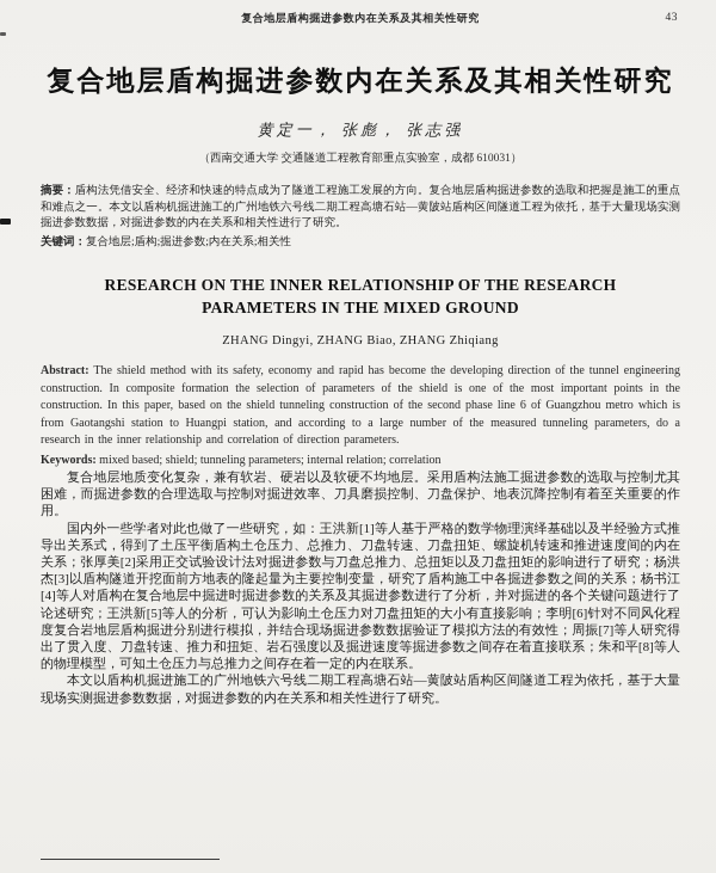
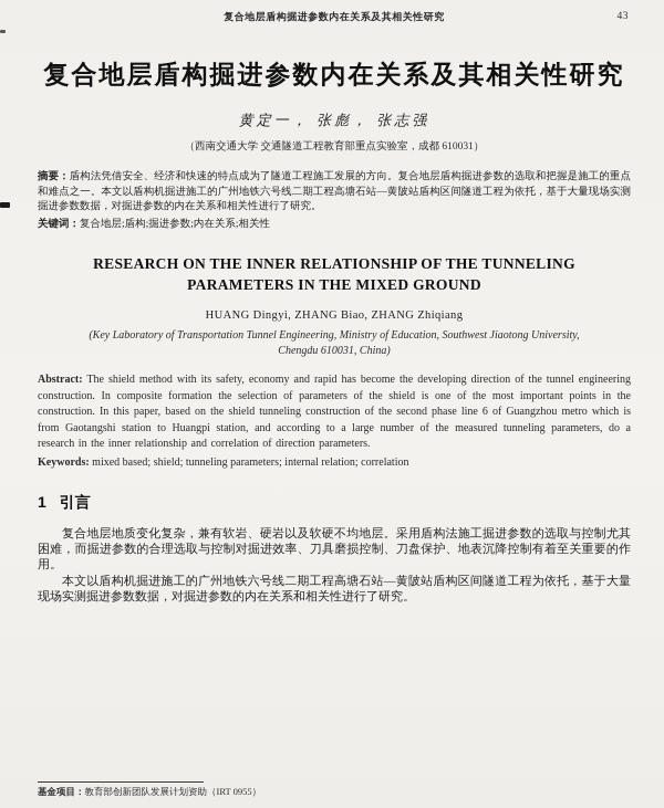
  复合地层盾构掘进参数内在关系及其相关性研究
  43
  复合地层盾构掘进参数内在关系及其相关性研究
  黄定一， 张彪， 张志强
  （西南交通大学 交通隧道工程教育部重点实验室，成都 610031）
  摘要：盾构法凭借安全、经济和快速的特点成为了隧道工程施工发展的方向。复合地层盾构掘进参数的选取和把握是施工的重点和难点之一。本文以盾构机掘进施工的广州地铁六号线二期工程高塘石站—黄陂站盾构区间隧道工程为依托，基于大量现场实测掘进参数数据，对掘进参数的内在关系和相关性进行了研究。
  关键词：复合地层;盾构;掘进参数;内在关系;相关性
- RESEARCH ON THE INNER RELATIONSHIP OF THE RESEARCH PARAMETERS IN THE MIXED GROUND
+ RESEARCH ON THE INNER RELATIONSHIP OF THE TUNNELING PARAMETERS IN THE MIXED GROUND
- ZHANG Dingyi, ZHANG Biao, ZHANG Zhiqiang
+ HUANG Dingyi, ZHANG Biao, ZHANG Zhiqiang
+ (Key Laboratory of Transportation Tunnel Engineering, Ministry of Education, Southwest Jiaotong University, Chengdu 610031, China)
  Abstract: The shield method with its safety, economy and rapid has become the developing direction of the tunnel engineering construction. In composite formation the selection of parameters of the shield is one of the most important points in the construction. In this paper, based on the shield tunneling construction of the second phase line 6 of Guangzhou metro which is from Gaotangshi station to Huangpi station, and according to a large number of the measured tunneling parameters, do a research in the inner relationship and correlation of direction parameters.
  Keywords: mixed based; shield; tunneling parameters; internal relation; correlation
+ 1 引言
  复合地层地质变化复杂，兼有软岩、硬岩以及软硬不均地层。采用盾构法施工掘进参数的选取与控制尤其困难，而掘进参数的合理选取与控制对掘进效率、刀具磨损控制、刀盘保护、地表沉降控制有着至关重要的作用。
- 国内外一些学者对此也做了一些研究，如：王洪新[1]等人基于严格的数学物理演绎基础以及半经验方式推导出关系式，得到了土压平衡盾构土仓压力、总推力、刀盘转速、刀盘扭矩、螺旋机转速和推进速度间的内在关系；张厚美[2]采用正交试验设计法对掘进参数与刀盘总推力、总扭矩以及刀盘扭矩的影响进行了研究；杨洪杰[3]以盾构隧道开挖面前方地表的隆起量为主要控制变量，研究了盾构施工中各掘进参数之间的关系；杨书江[4]等人对盾构在复合地层中掘进时掘进参数的关系及其掘进参数进行了分析，并对掘进的各个关键问题进行了论述研究；王洪新[5]等人的分析，可认为影响土仓压力对刀盘扭矩的大小有直接影响；李明[6]针对不同风化程度复合岩地层盾构掘进分别进行模拟，并结合现场掘进参数数据验证了模拟方法的有效性；周振[7]等人研究得出了贯入度、刀盘转速、推力和扭矩、岩石强度以及掘进速度等掘进参数之间存在着直接联系；朱和平[8]等人的物理模型，可知土仓压力与总推力之间存在着一定的内在联系。
  本文以盾构机掘进施工的广州地铁六号线二期工程高塘石站—黄陂站盾构区间隧道工程为依托，基于大量现场实测掘进参数数据，对掘进参数的内在关系和相关性进行了研究。
+ 基金项目：教育部创新团队发展计划资助（IRT 0955）
